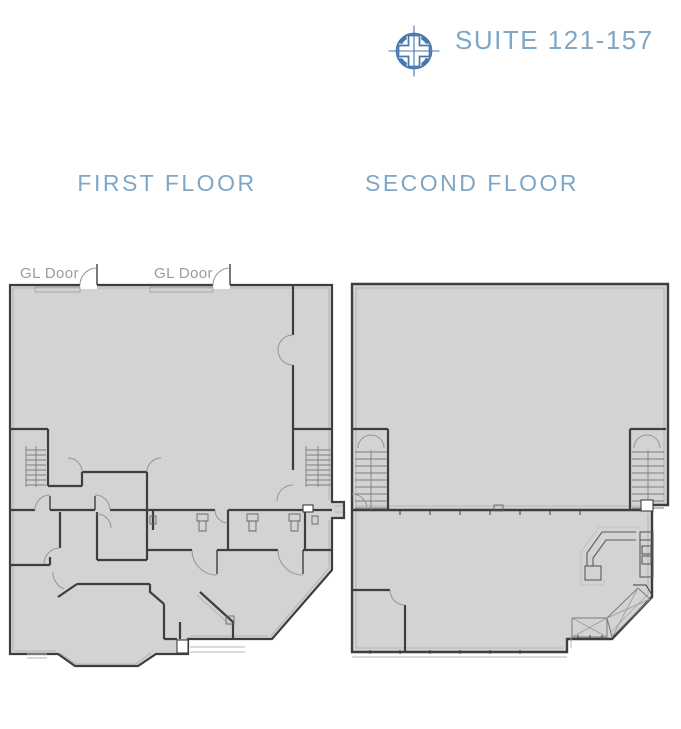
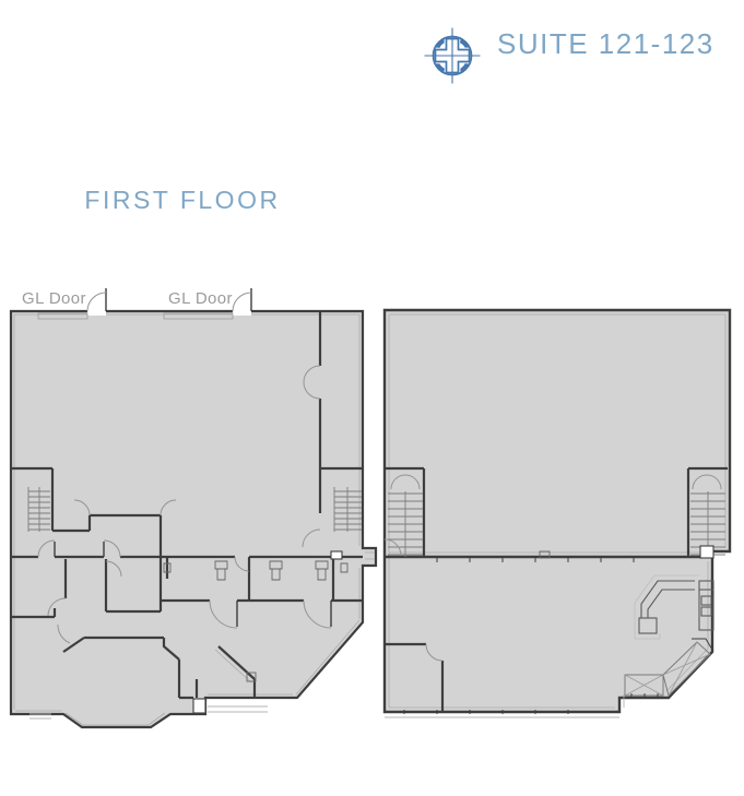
- SUITE 121-157
+ SUITE 121-123
  FIRST FLOOR
- SECOND FLOOR
  GL Door
  GL Door
